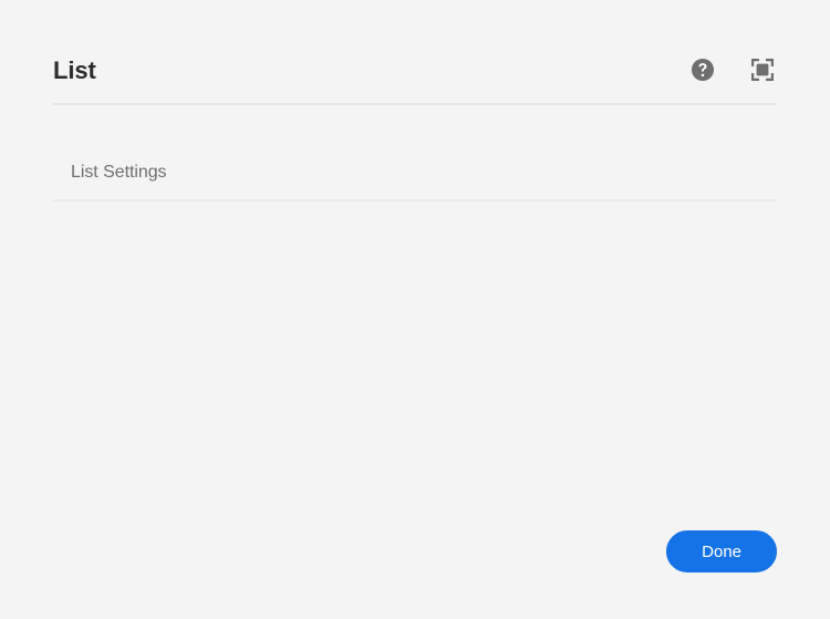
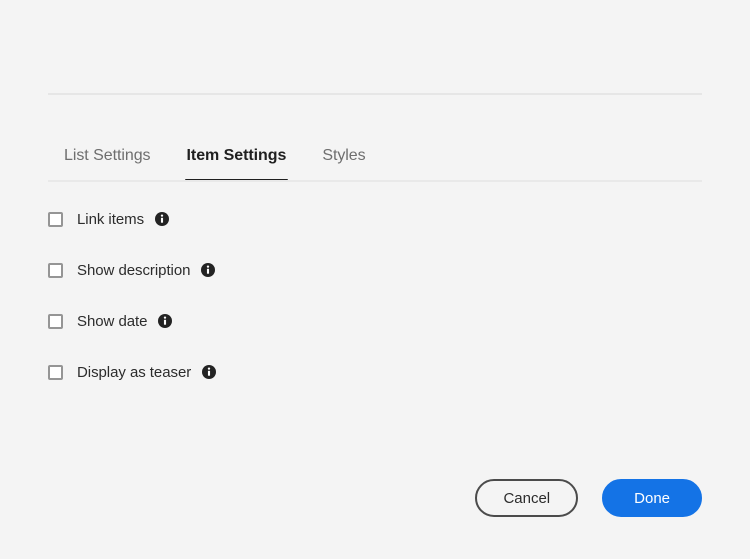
- List
  List Settings
+ Item Settings
+ Styles
+ Link items
+ Show description
+ Show date
+ Display as teaser
+ Cancel
  Done
